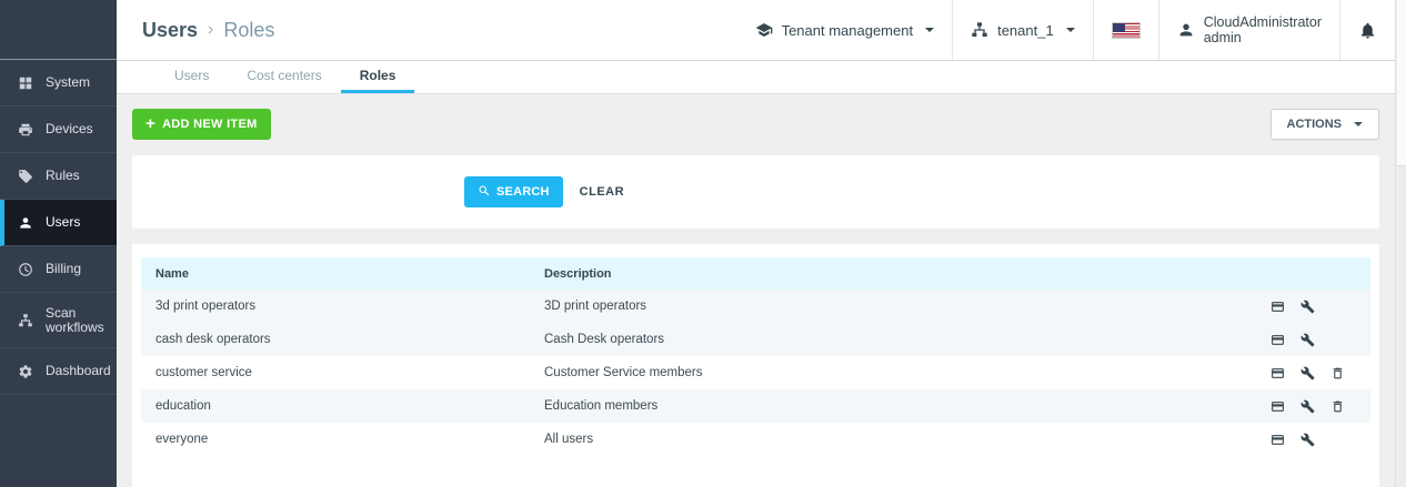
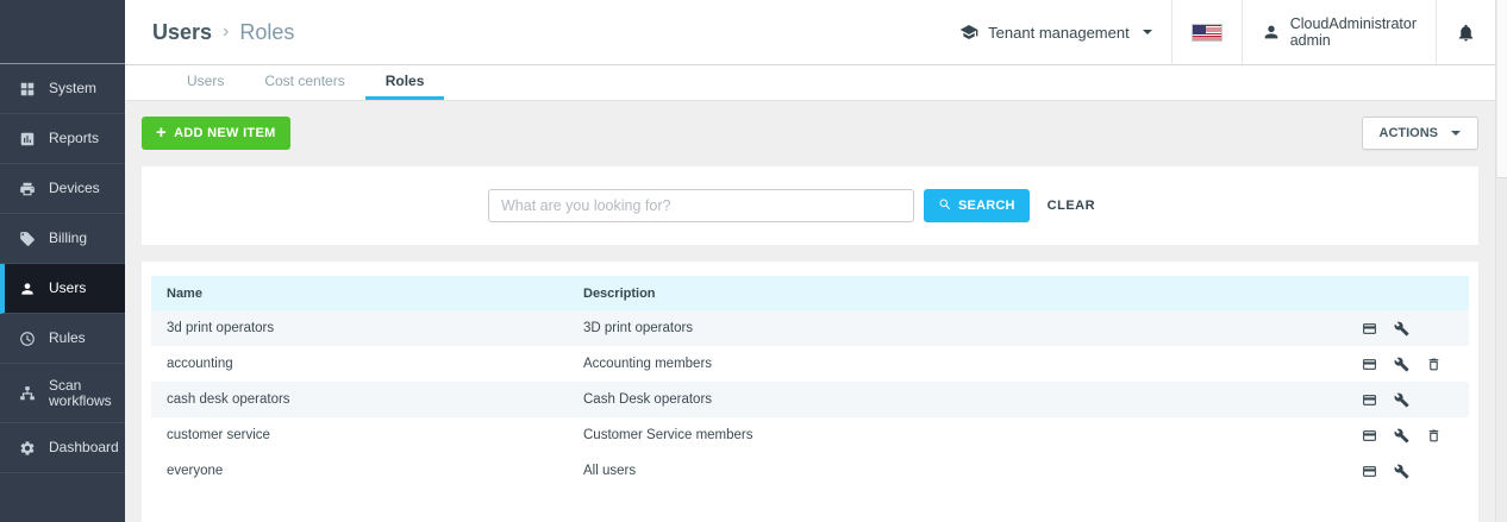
  System
+ Reports
  Devices
- Rules
+ Billing
  Users
- Billing
+ Rules
  Scan workflows
  Dashboard
  Users
  ›
  Roles
  Tenant management
- tenant_1
  CloudAdministrator
  admin
  Users
  Cost centers
  Roles
  +
  ADD NEW ITEM
  ACTIONS
+ What are you looking for?
  SEARCH
  CLEAR
  Name
  Description
  3d print operators
  3D print operators
+ accounting
+ Accounting members
  cash desk operators
  Cash Desk operators
  customer service
  Customer Service members
- education
- Education members
  everyone
  All users
